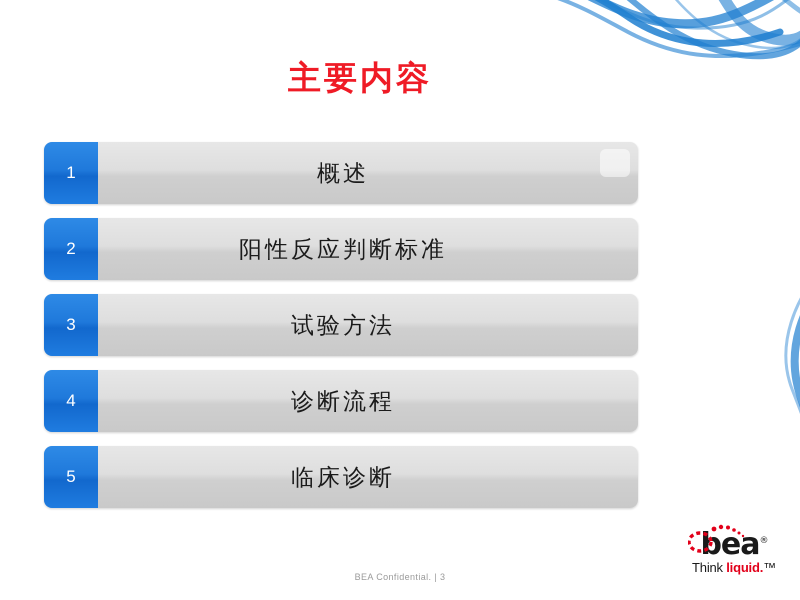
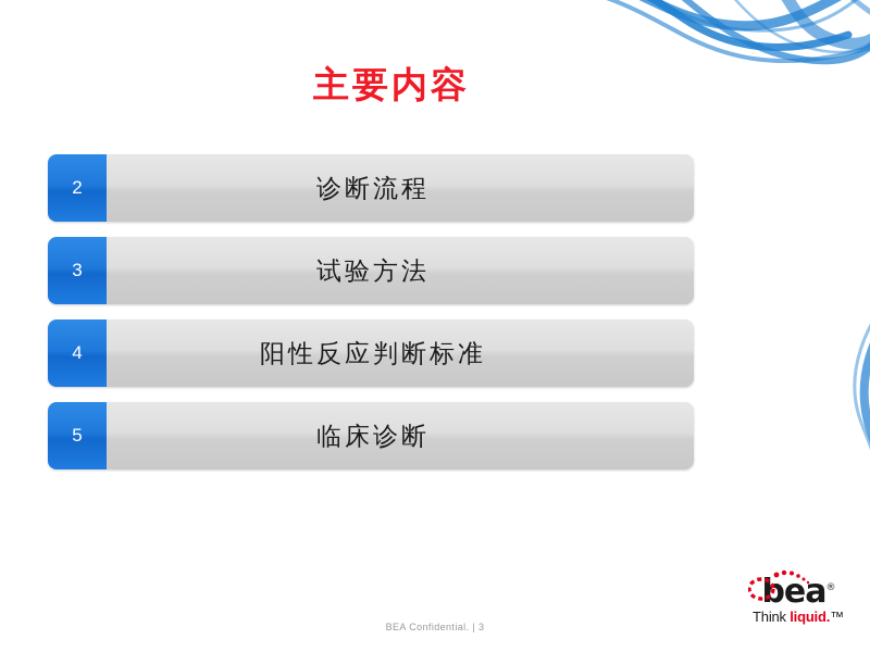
  主要内容
- 1
- 概述
  2
- 阳性反应判断标准
+ 诊断流程
  3
  试验方法
  4
- 诊断流程
+ 阳性反应判断标准
  5
  临床诊断
  BEA Confidential. | 3
  ea®
  Think liquid.™
